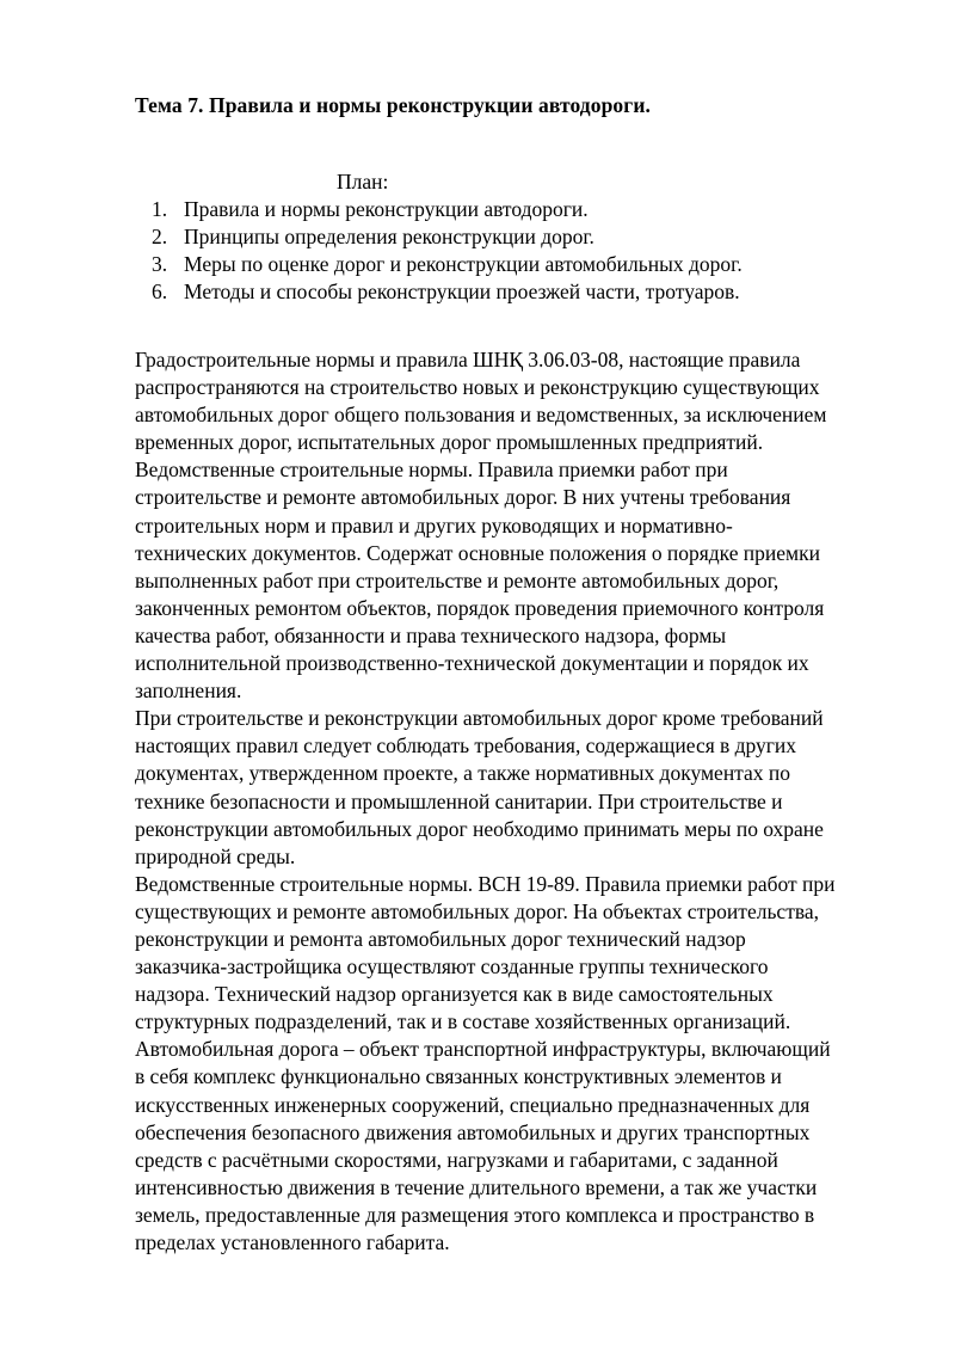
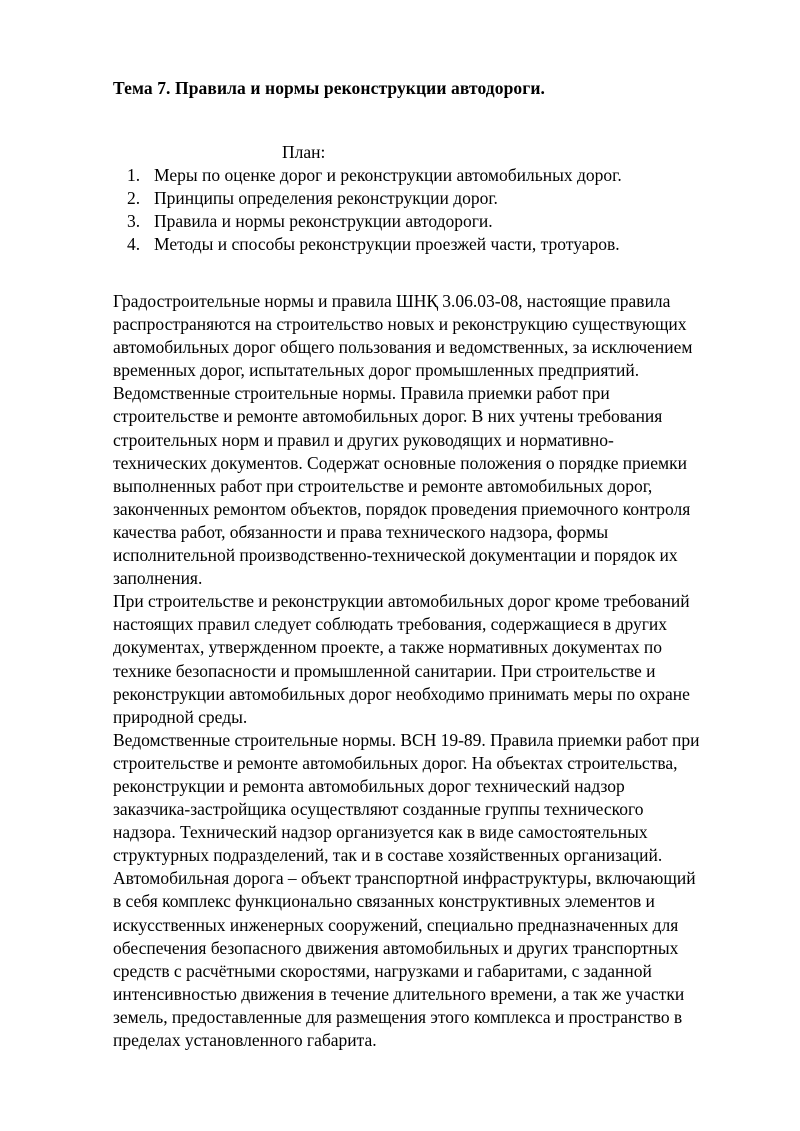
  Тема 7. Правила и нормы реконструкции автодороги.
  План:
  1.
- Правила и нормы реконструкции автодороги.
+ Меры по оценке дорог и реконструкции автомобильных дорог.
  2.
  Принципы определения реконструкции дорог.
  3.
- Меры по оценке дорог и реконструкции автомобильных дорог.
+ Правила и нормы реконструкции автодороги.
- 6.
+ 4.
  Методы и способы реконструкции проезжей части, тротуаров.
  Градостроительные нормы и правила ШНҚ 3.06.03-08, настоящие правила распространяются на строительство новых и реконструкцию существующих автомобильных дорог общего пользования и ведомственных, за исключением временных дорог, испытательных дорог промышленных предприятий. Ведомственные строительные нормы. Правила приемки работ при строительстве и ремонте автомобильных дорог. В них учтены требования строительных норм и правил и других руководящих и нормативно-технических документов. Содержат основные положения о порядке приемки выполненных работ при строительстве и ремонте автомобильных дорог, законченных ремонтом объектов, порядок проведения приемочного контроля качества работ, обязанности и права технического надзора, формы исполнительной производственно-технической документации и порядок их заполнения.
  При строительстве и реконструкции автомобильных дорог кроме требований настоящих правил следует соблюдать требования, содержащиеся в других документах, утвержденном проекте, а также нормативных документах по технике безопасности и промышленной санитарии. При строительстве и реконструкции автомобильных дорог необходимо принимать меры по охране природной среды.
- Ведомственные строительные нормы. ВСН 19-89. Правила приемки работ при существующих и ремонте автомобильных дорог. На объектах строительства, реконструкции и ремонта автомобильных дорог технический надзор заказчика-застройщика осуществляют созданные группы технического надзора. Технический надзор организуется как в виде самостоятельных структурных подразделений, так и в составе хозяйственных организаций.
+ Ведомственные строительные нормы. ВСН 19-89. Правила приемки работ при строительстве и ремонте автомобильных дорог. На объектах строительства, реконструкции и ремонта автомобильных дорог технический надзор заказчика-застройщика осуществляют созданные группы технического надзора. Технический надзор организуется как в виде самостоятельных структурных подразделений, так и в составе хозяйственных организаций.
  Автомобильная дорога – объект транспортной инфраструктуры, включающий в себя комплекс функционально связанных конструктивных элементов и искусственных инженерных сооружений, специально предназначенных для обеспечения безопасного движения автомобильных и других транспортных средств с расчётными скоростями, нагрузками и габаритами, с заданной интенсивностью движения в течение длительного времени, а так же участки земель, предоставленные для размещения этого комплекса и пространство в пределах установленного габарита.
